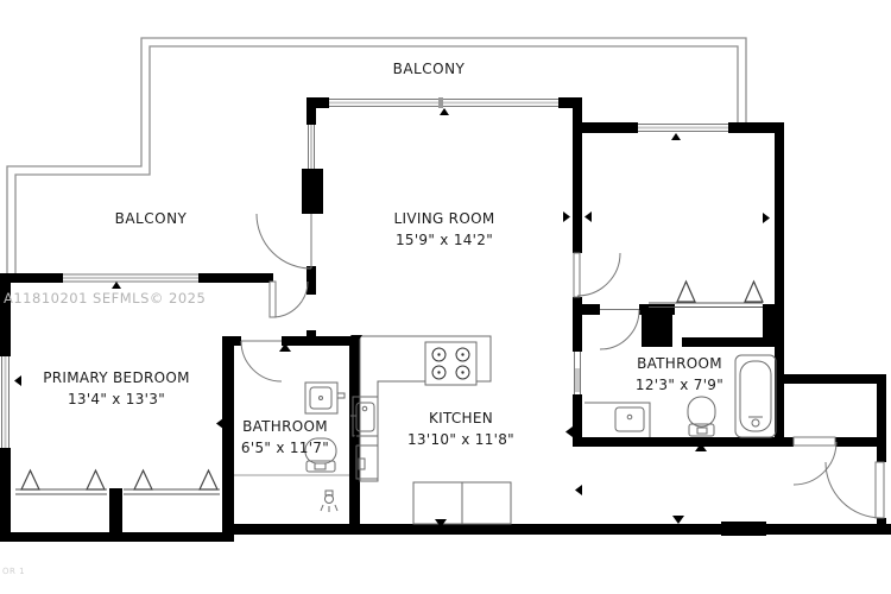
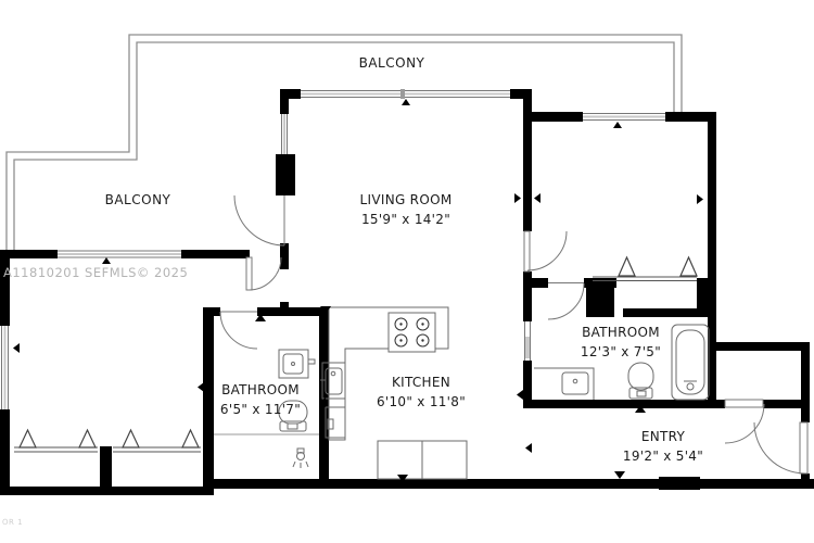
  A11810201 SEFMLS© 2025
  BALCONY
  BALCONY
  LIVING ROOM
  15'9" x 14'2"
- PRIMARY BEDROOM
- 13'4" x 13'3"
  BATHROOM
  6'5" x 11'7"
  KITCHEN
- 13'10" x 11'8"
+ 6'10" x 11'8"
  BATHROOM
- 12'3" x 7'9"
+ 12'3" x 7'5"
+ ENTRY
+ 19'2" x 5'4"
  OR 1
